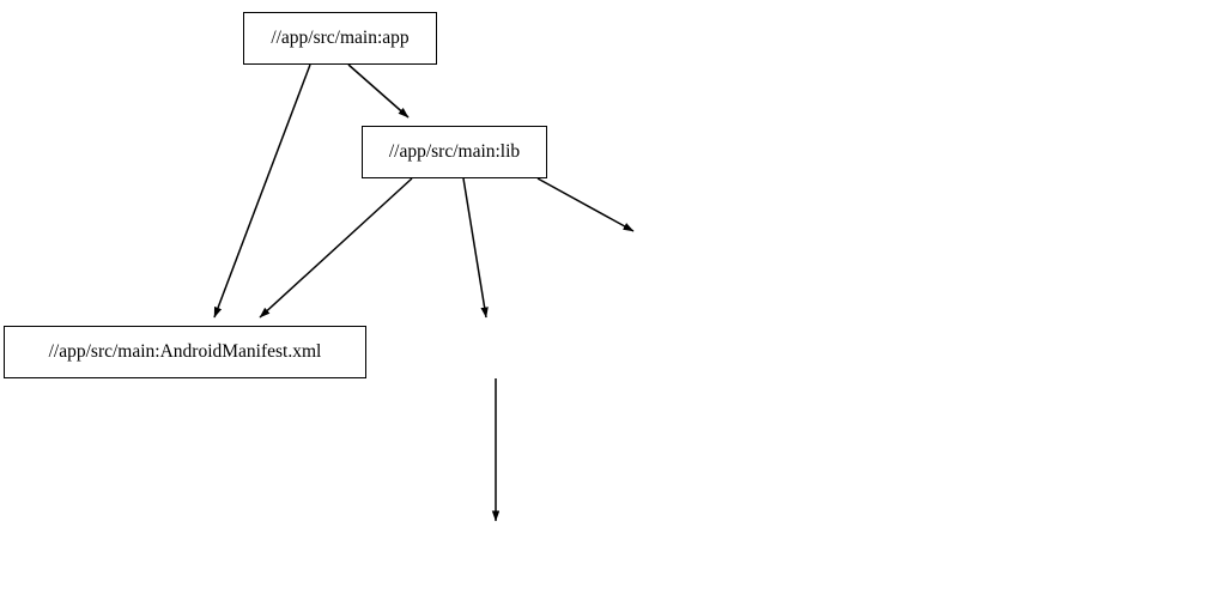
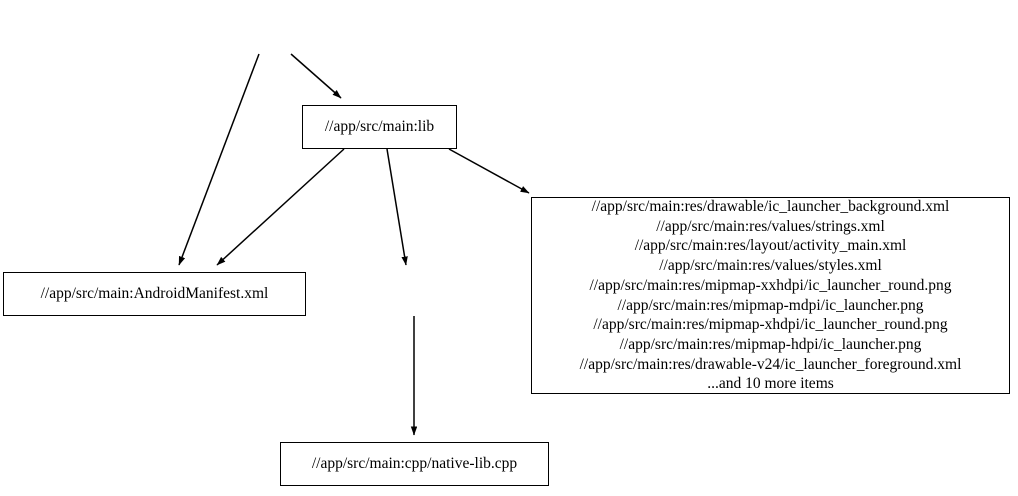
- //app/src/main:app
  //app/src/main:lib
  //app/src/main:AndroidManifest.xml
+ //app/src/main:cpp/native-lib.cpp
+ //app/src/main:res/drawable/ic_launcher_background.xml
+ //app/src/main:res/values/strings.xml
+ //app/src/main:res/layout/activity_main.xml
+ //app/src/main:res/values/styles.xml
+ //app/src/main:res/mipmap-xxhdpi/ic_launcher_round.png
+ //app/src/main:res/mipmap-mdpi/ic_launcher.png
+ //app/src/main:res/mipmap-xhdpi/ic_launcher_round.png
+ //app/src/main:res/mipmap-hdpi/ic_launcher.png
+ //app/src/main:res/drawable-v24/ic_launcher_foreground.xml
+ ...and 10 more items
